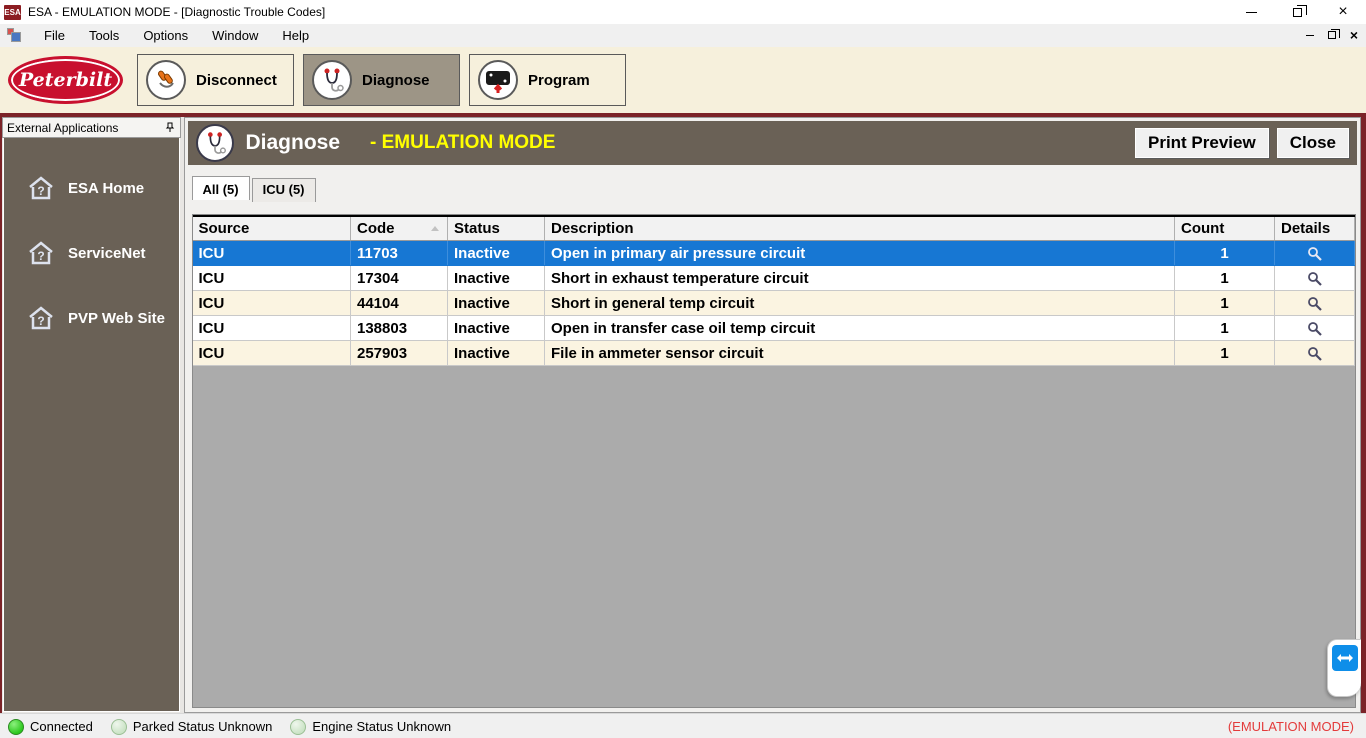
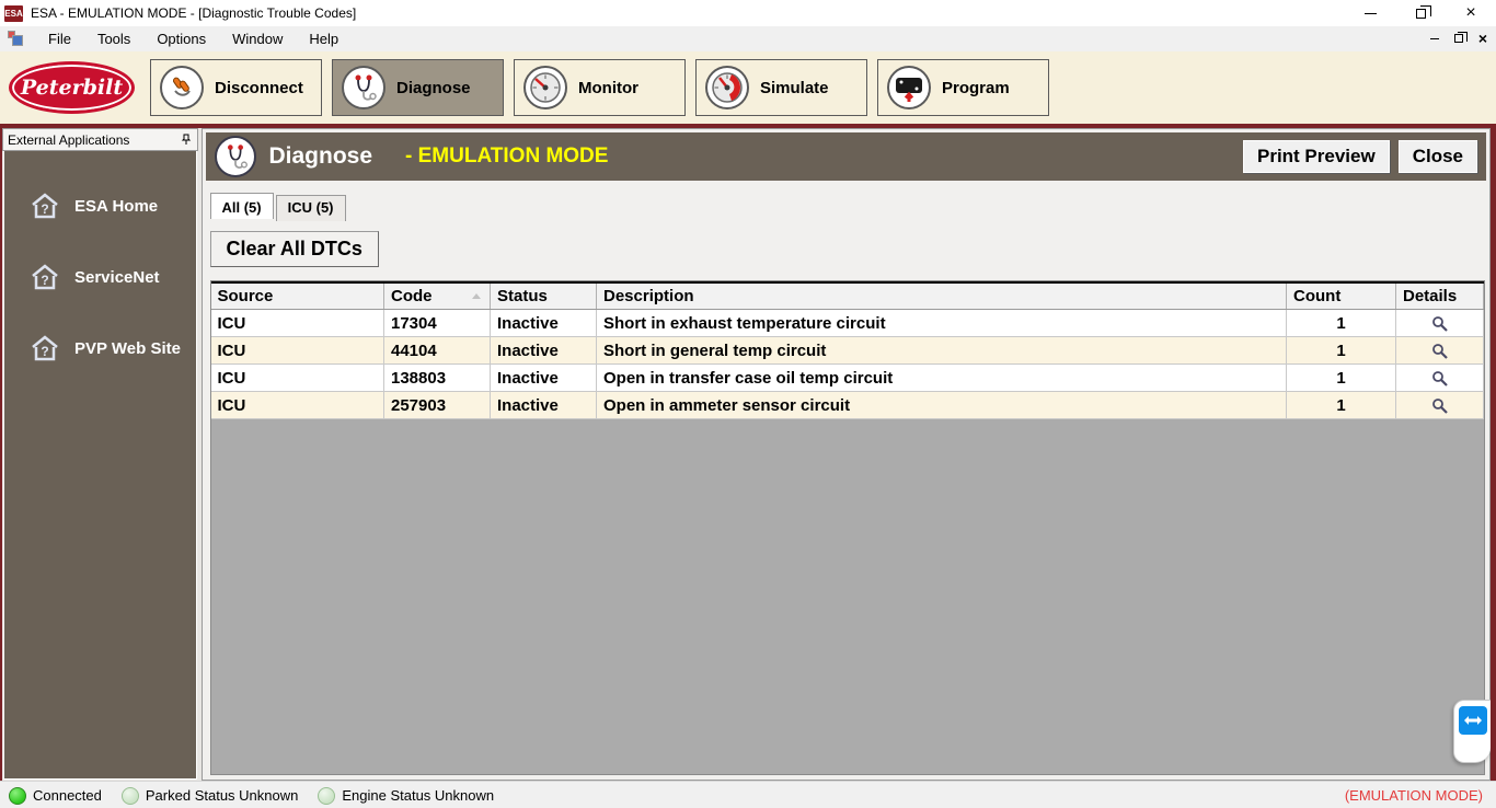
  ESA
  ESA - EMULATION MODE - [Diagnostic Trouble Codes]
  ×
  File
  Tools
  Options
  Window
  Help
  ×
  Peterbilt
  Disconnect
  Diagnose
+ Monitor
+ Simulate
  Program
  External Applications
  ?
  ESA Home
  ?
  ServiceNet
  ?
  PVP Web Site
  Diagnose
  - EMULATION MODE
  Print Preview
  Close
  All (5)
  ICU (5)
+ Clear All DTCs
  Source	Code	Status	Description	Count	Details
- ICU	11703	Inactive	Open in primary air pressure circuit	1
  ICU	17304	Inactive	Short in exhaust temperature circuit	1
  ICU	44104	Inactive	Short in general temp circuit	1
  ICU	138803	Inactive	Open in transfer case oil temp circuit	1
- ICU	257903	Inactive	File in ammeter sensor circuit	1
+ ICU	257903	Inactive	Open in ammeter sensor circuit	1
  Connected
  Parked Status Unknown
  Engine Status Unknown
  (EMULATION MODE)
